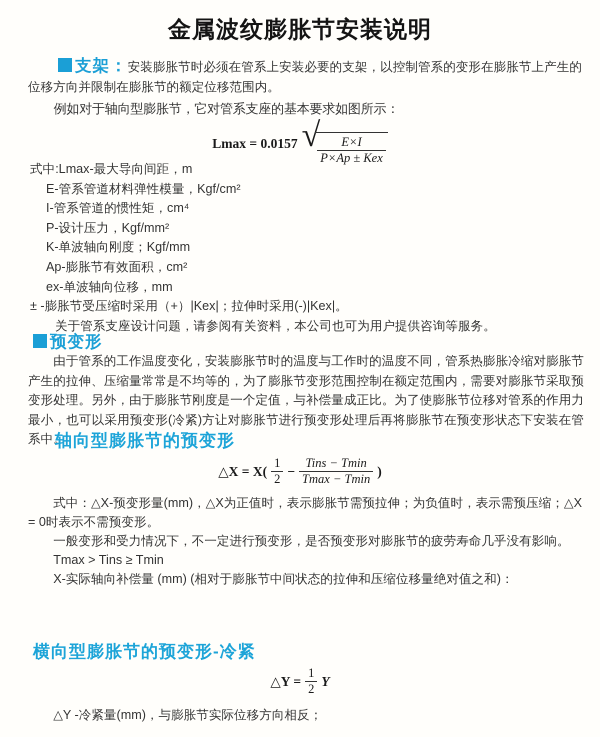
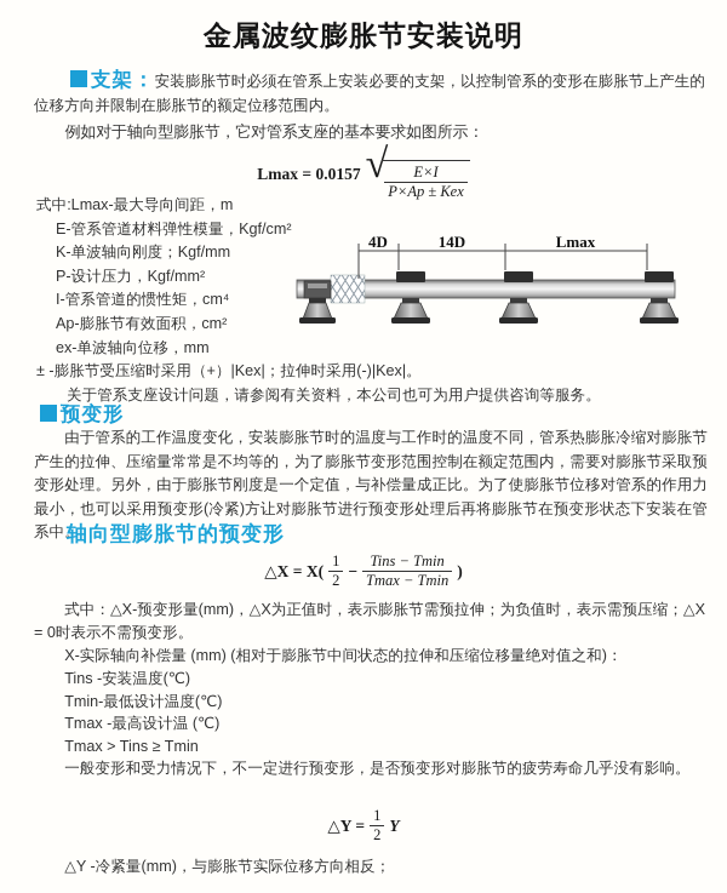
  金属波纹膨胀节安装说明
  支架：安装膨胀节时必须在管系上安装必要的支架，以控制管系的变形在膨胀节上产生的位移方向并限制在膨胀节的额定位移范围内。
  例如对于轴向型膨胀节，它对管系支座的基本要求如图所示：
  Lmax = 0.0157
  √
  E×I
  P×Ap ± Kex
  式中:Lmax-最大导向间距，m
  E-管系管道材料弹性模量，Kgf/cm²
- I-管系管道的惯性矩，cm⁴
+ K-单波轴向刚度；Kgf/mm
  P-设计压力，Kgf/mm²
- K-单波轴向刚度；Kgf/mm
+ I-管系管道的惯性矩，cm⁴
  Ap-膨胀节有效面积，cm²
  ex-单波轴向位移，mm
  ± -膨胀节受压缩时采用（+）|Kex|；拉伸时采用(-)|Kex|。
  关于管系支座设计问题，请参阅有关资料，本公司也可为用户提供咨询等服务。
+ 4D
+ 14D
+ Lmax
  预变形
  由于管系的工作温度变化，安装膨胀节时的温度与工作时的温度不同，管系热膨胀冷缩对膨胀节产生的拉伸、压缩量常常是不均等的，为了膨胀节变形范围控制在额定范围内，需要对膨胀节采取预变形处理。另外，由于膨胀节刚度是一个定值，与补偿量成正比。为了使膨胀节位移对管系的作用力最小，也可以采用预变形(冷紧)方让对膨胀节进行预变形处理后再将膨胀节在预变形状态下安装在管系中。
  轴向型膨胀节的预变形
  △X = X(
  1
  2
  −
  Tins − Tmin
  Tmax − Tmin
  )
  式中：△X-预变形量(mm)，△X为正值时，表示膨胀节需预拉伸；为负值时，表示需预压缩；△X = 0时表示不需预变形。
- 一般变形和受力情况下，不一定进行预变形，是否预变形对膨胀节的疲劳寿命几乎没有影响。
+ X-实际轴向补偿量 (mm) (相对于膨胀节中间状态的拉伸和压缩位移量绝对值之和)：
+ Tins -安装温度(℃)
+ Tmin-最低设计温度(℃)
+ Tmax -最高设计温 (℃)
  Tmax > Tins ≥ Tmin
- X-实际轴向补偿量 (mm) (相对于膨胀节中间状态的拉伸和压缩位移量绝对值之和)：
+ 一般变形和受力情况下，不一定进行预变形，是否预变形对膨胀节的疲劳寿命几乎没有影响。
- 横向型膨胀节的预变形-冷紧
  △Y =
  1
  2
  Y
  △Y -冷紧量(mm)，与膨胀节实际位移方向相反；
